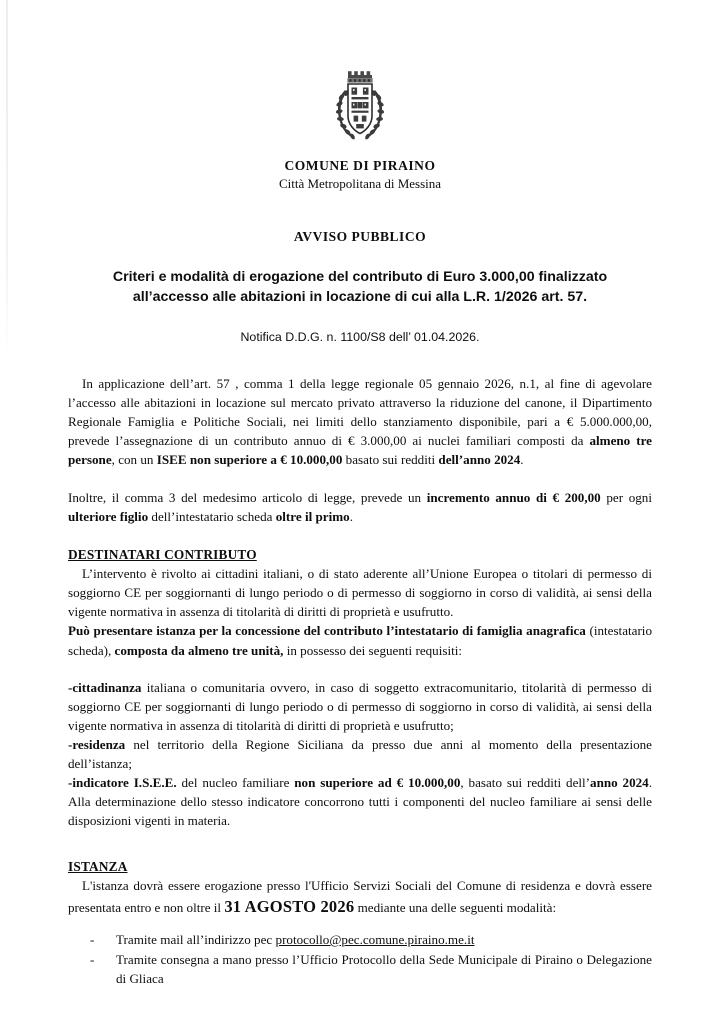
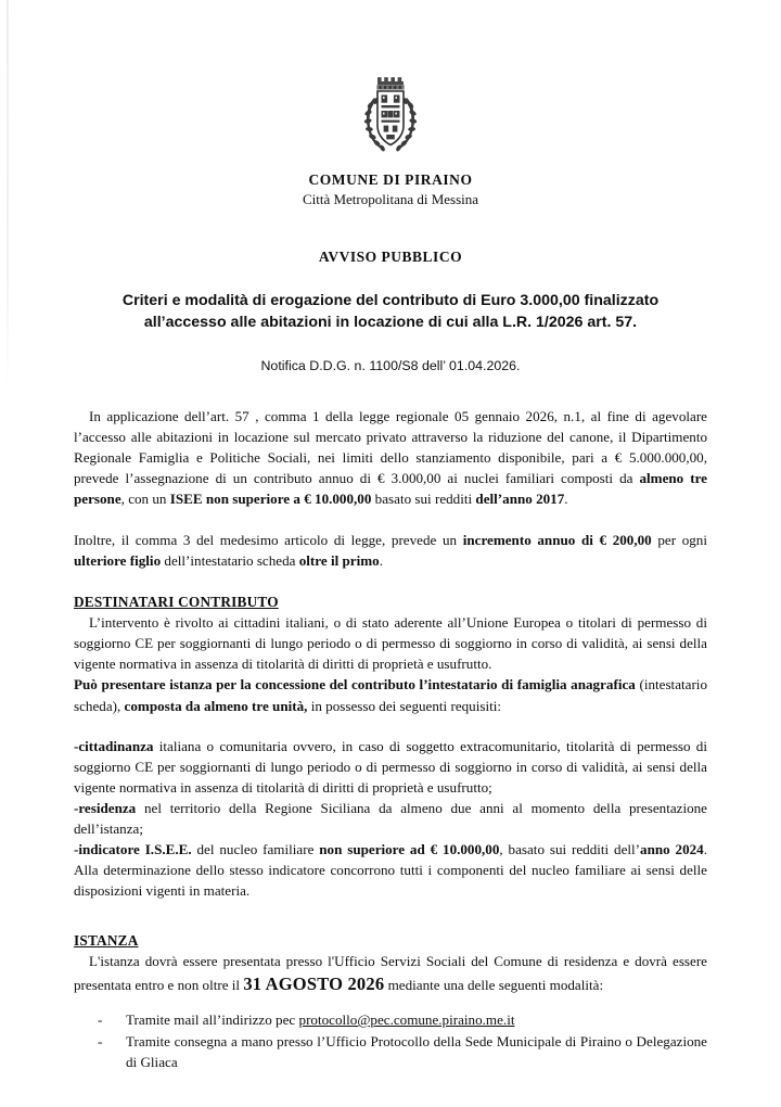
  COMUNE DI PIRAINO
  Città Metropolitana di Messina
  AVVISO PUBBLICO
  Criteri e modalità di erogazione del contributo di Euro 3.000,00 finalizzato all’accesso alle abitazioni in locazione di cui alla L.R. 1/2026 art. 57.
  Notifica D.D.G. n. 1100/S8 dell’ 01.04.2026.
- In applicazione dell’art. 57 , comma 1 della legge regionale 05 gennaio 2026, n.1, al fine di agevolare l’accesso alle abitazioni in locazione sul mercato privato attraverso la riduzione del canone, il Dipartimento Regionale Famiglia e Politiche Sociali, nei limiti dello stanziamento disponibile, pari a € 5.000.000,00, prevede l’assegnazione di un contributo annuo di € 3.000,00 ai nuclei familiari composti da almeno tre persone, con un ISEE non superiore a € 10.000,00 basato sui redditi dell’anno 2024.
+ In applicazione dell’art. 57 , comma 1 della legge regionale 05 gennaio 2026, n.1, al fine di agevolare l’accesso alle abitazioni in locazione sul mercato privato attraverso la riduzione del canone, il Dipartimento Regionale Famiglia e Politiche Sociali, nei limiti dello stanziamento disponibile, pari a € 5.000.000,00, prevede l’assegnazione di un contributo annuo di € 3.000,00 ai nuclei familiari composti da almeno tre persone, con un ISEE non superiore a € 10.000,00 basato sui redditi dell’anno 2017.
  Inoltre, il comma 3 del medesimo articolo di legge, prevede un incremento annuo di € 200,00 per ogni ulteriore figlio dell’intestatario scheda oltre il primo.
  DESTINATARI CONTRIBUTO
  L’intervento è rivolto ai cittadini italiani, o di stato aderente all’Unione Europea o titolari di permesso di soggiorno CE per soggiornanti di lungo periodo o di permesso di soggiorno in corso di validità, ai sensi della vigente normativa in assenza di titolarità di diritti di proprietà e usufrutto.
  Può presentare istanza per la concessione del contributo l’intestatario di famiglia anagrafica (intestatario scheda), composta da almeno tre unità, in possesso dei seguenti requisiti:
  -cittadinanza italiana o comunitaria ovvero, in caso di soggetto extracomunitario, titolarità di permesso di soggiorno CE per soggiornanti di lungo periodo o di permesso di soggiorno in corso di validità, ai sensi della vigente normativa in assenza di titolarità di diritti di proprietà e usufrutto;
- -residenza nel territorio della Regione Siciliana da presso due anni al momento della presentazione dell’istanza;
+ -residenza nel territorio della Regione Siciliana da almeno due anni al momento della presentazione dell’istanza;
  -indicatore I.S.E.E. del nucleo familiare non superiore ad € 10.000,00, basato sui redditi dell’anno 2024. Alla determinazione dello stesso indicatore concorrono tutti i componenti del nucleo familiare ai sensi delle disposizioni vigenti in materia.
  ISTANZA
- L'istanza dovrà essere erogazione presso l'Ufficio Servizi Sociali del Comune di residenza e dovrà essere presentata entro e non oltre il 31 AGOSTO 2026 mediante una delle seguenti modalità:
+ L'istanza dovrà essere presentata presso l'Ufficio Servizi Sociali del Comune di residenza e dovrà essere presentata entro e non oltre il 31 AGOSTO 2026 mediante una delle seguenti modalità:
  -
  Tramite mail all’indirizzo pec protocollo@pec.comune.piraino.me.it
  -
  Tramite consegna a mano presso l’Ufficio Protocollo della Sede Municipale di Piraino o Delegazione di Gliaca
